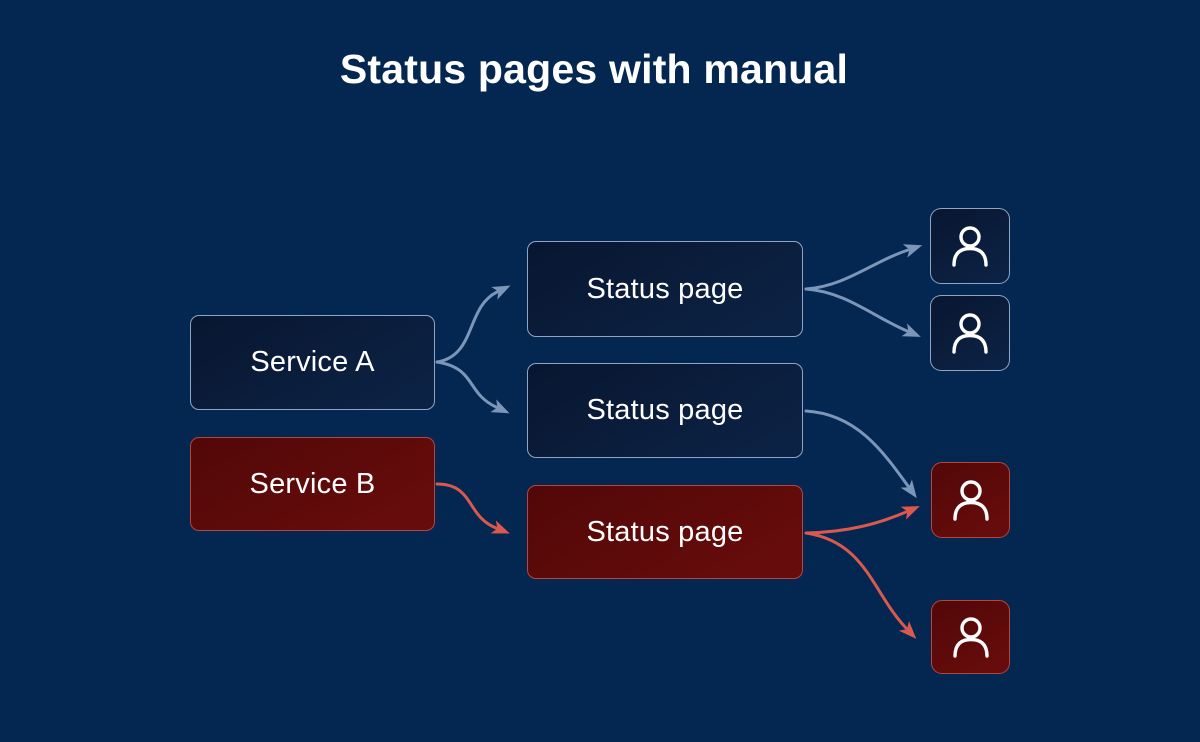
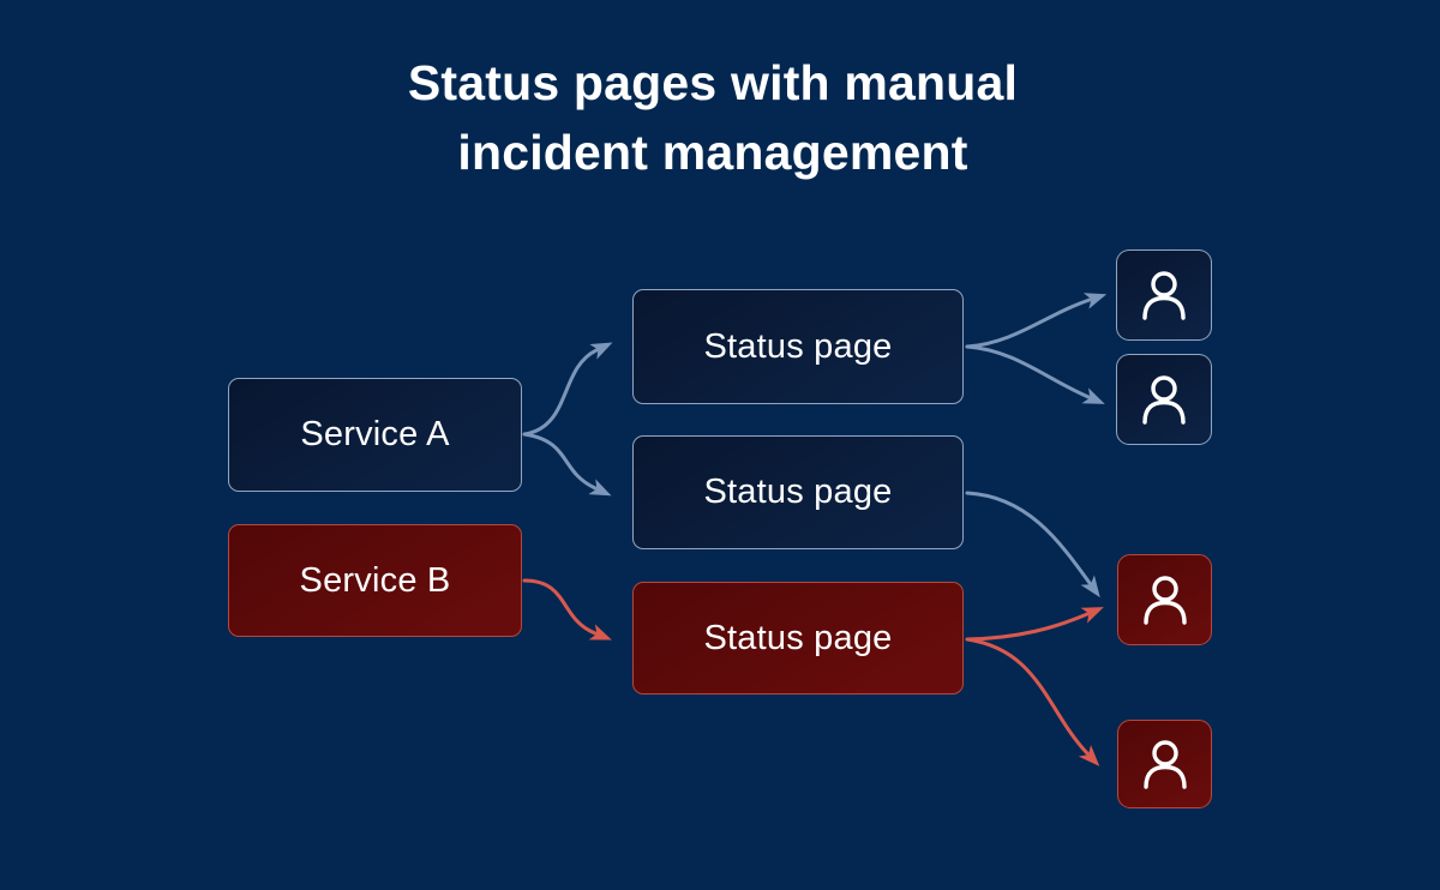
  Status pages with manual
+ incident management
  Service A
  Service B
  Status page
  Status page
  Status page
